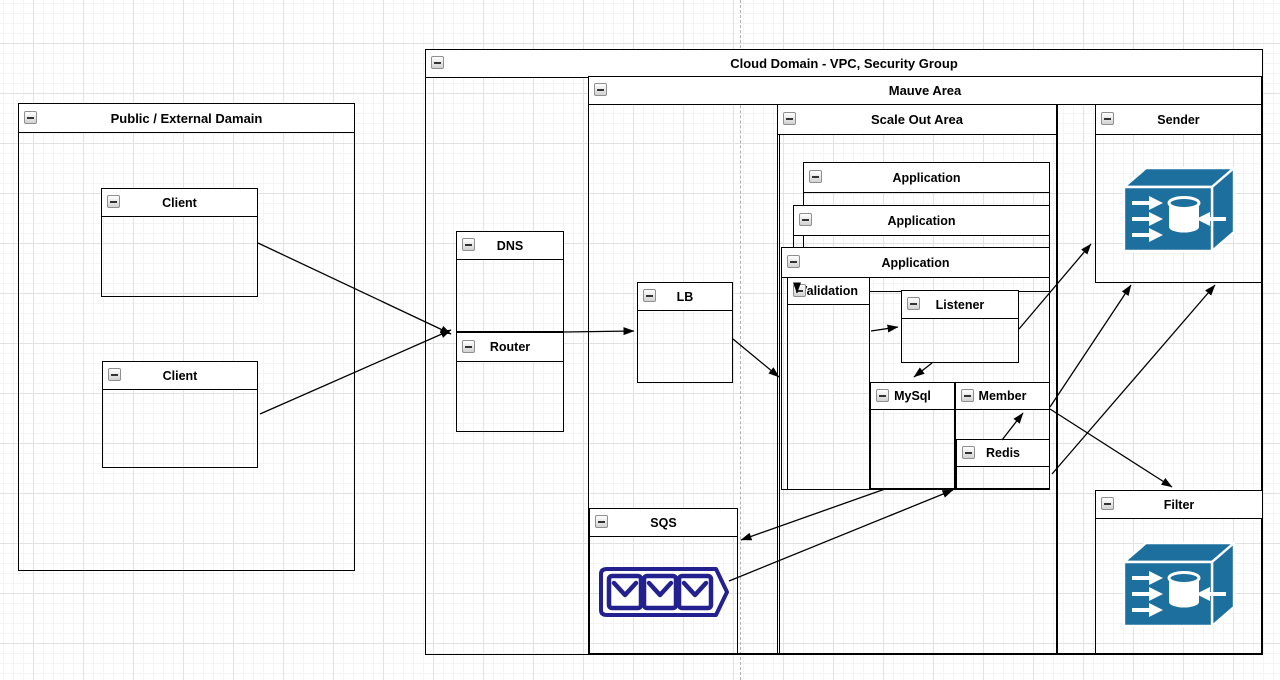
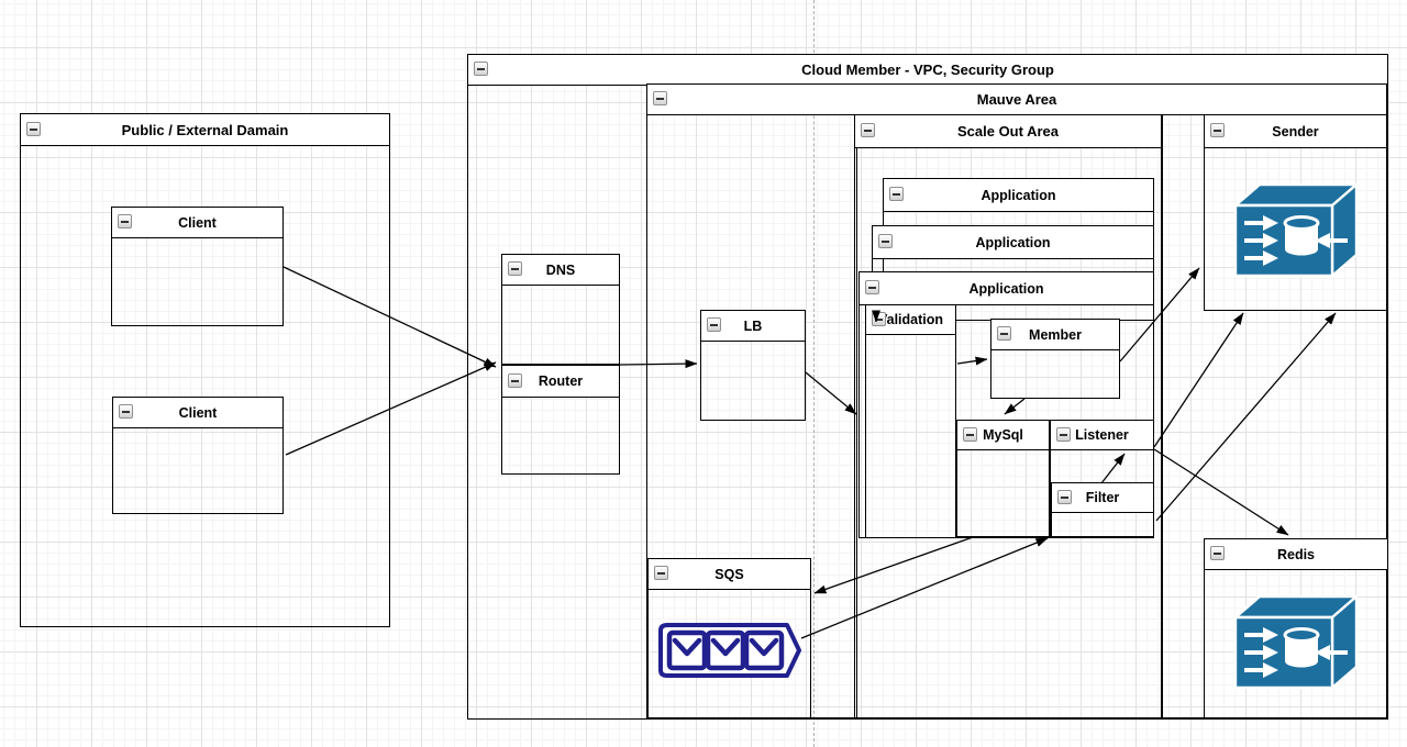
  Public / External Damain
  Client
  Client
- Cloud Domain - VPC, Security Group
+ Cloud Member - VPC, Security Group
  Mauve Area
  Scale Out Area
  Application
  Application
  Application
  alidation
- Listener
+ Member
  MySql
- Member
+ Listener
- Redis
+ Filter
  DNS
  Router
  LB
  SQS
  Sender
- Filter
+ Redis
